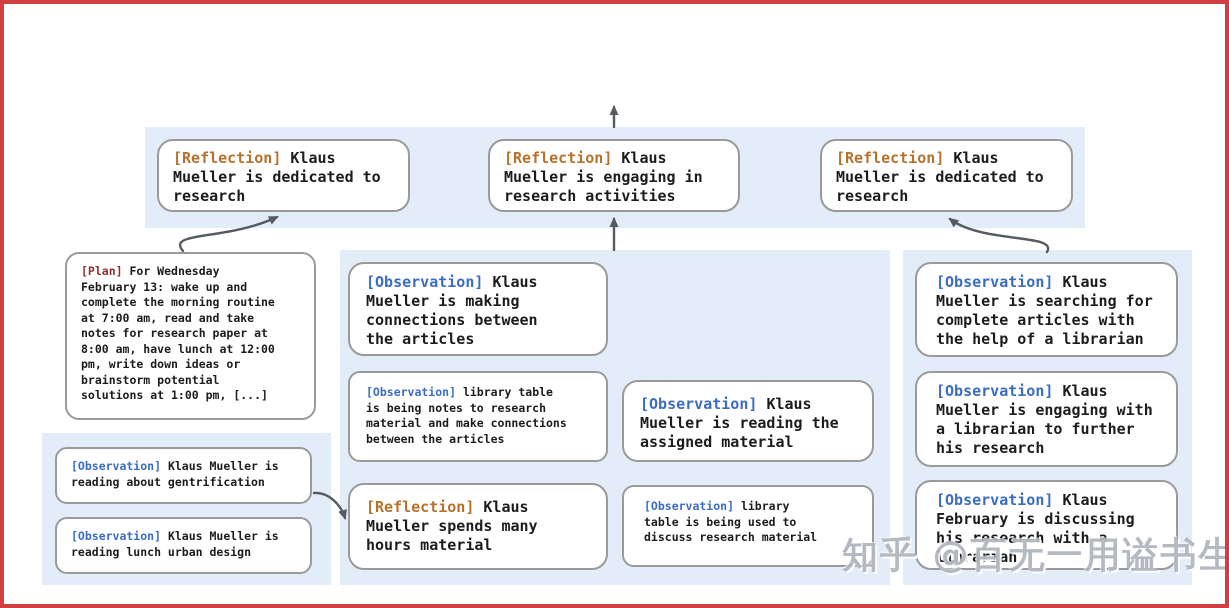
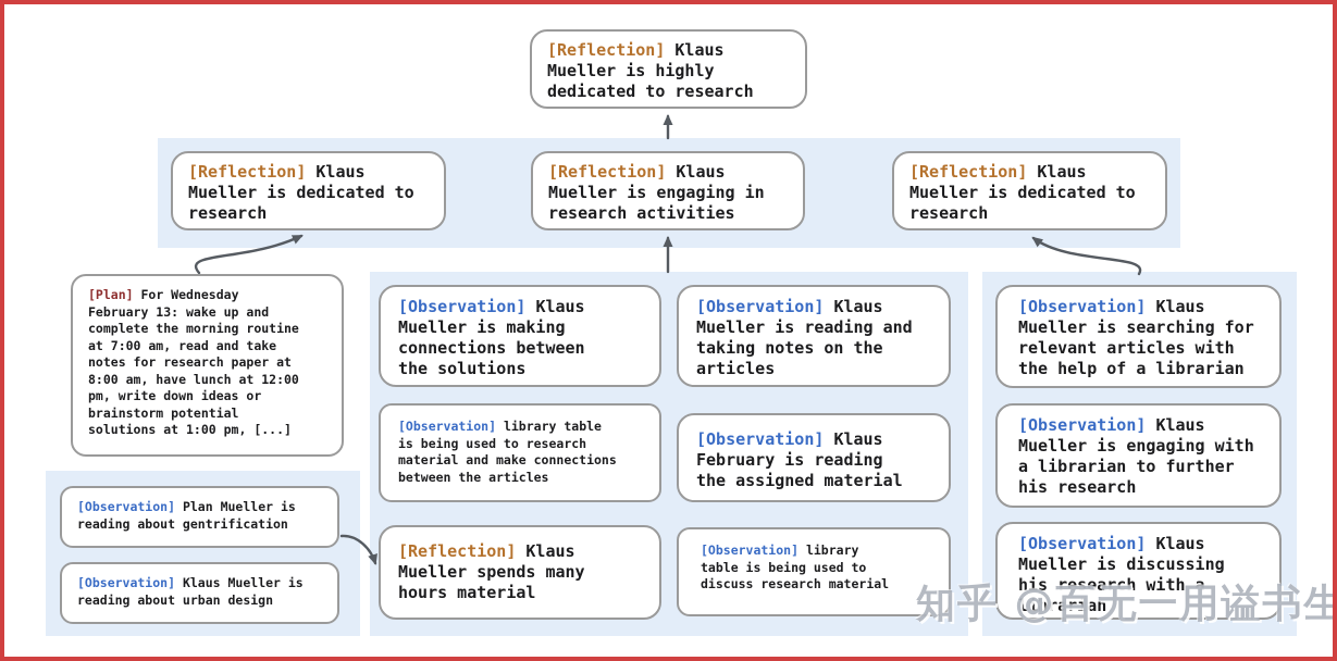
+ [Reflection] Klaus Mueller is highly dedicated to research
  [Reflection] Klaus Mueller is dedicated to research
  [Reflection] Klaus Mueller is engaging in research activities
  [Reflection] Klaus Mueller is dedicated to research
  [Plan] For Wednesday February 13: wake up and complete the morning routine at 7:00 am, read and take notes for research paper at 8:00 am, have lunch at 12:00 pm, write down ideas or brainstorm potential solutions at 1:00 pm, [...]
- [Observation] Klaus Mueller is reading about gentrification
+ [Observation] Plan Mueller is reading about gentrification
- [Observation] Klaus Mueller is reading lunch urban design
+ [Observation] Klaus Mueller is reading about urban design
- [Observation] Klaus Mueller is making connections between the articles
+ [Observation] Klaus Mueller is making connections between the solutions
- [Observation] library table is being notes to research material and make connections between the articles
+ [Observation] library table is being used to research material and make connections between the articles
  [Reflection] Klaus Mueller spends many hours material
+ [Observation] Klaus Mueller is reading and taking notes on the articles
- [Observation] Klaus Mueller is reading the assigned material
+ [Observation] Klaus February is reading the assigned material
  [Observation] library table is being used to discuss research material
- [Observation] Klaus Mueller is searching for complete articles with the help of a librarian
+ [Observation] Klaus Mueller is searching for relevant articles with the help of a librarian
  [Observation] Klaus Mueller is engaging with a librarian to further his research
- [Observation] Klaus February is discussing his research with a librarian
+ [Observation] Klaus Mueller is discussing his research with a librarian
  知乎 @百无一用谥书生
